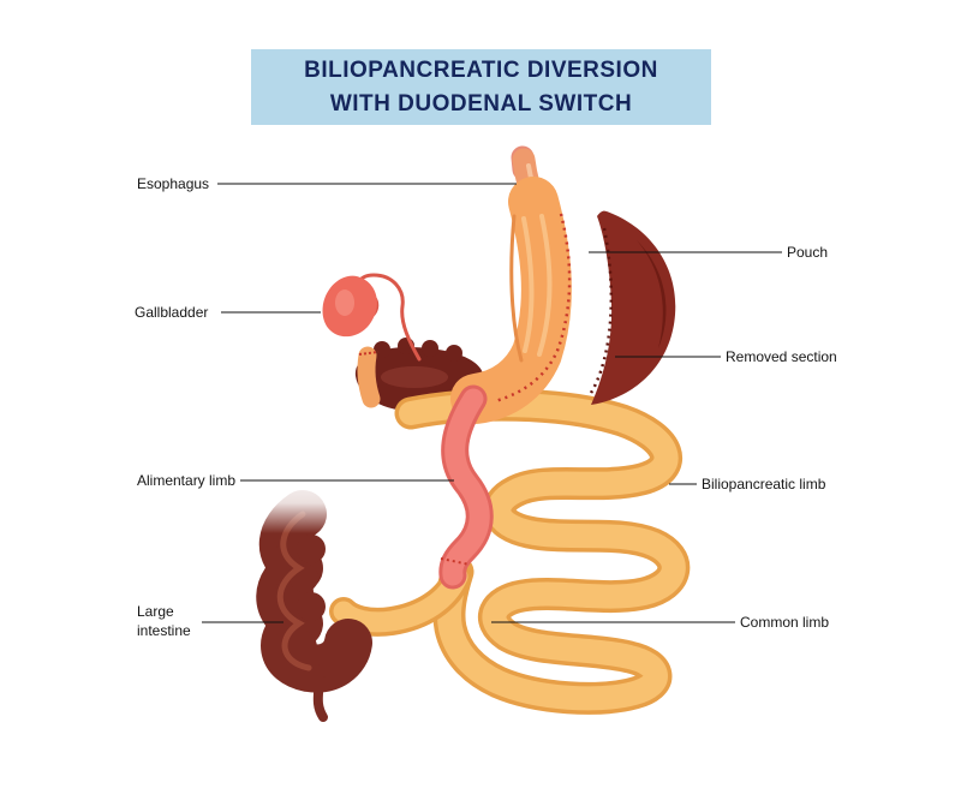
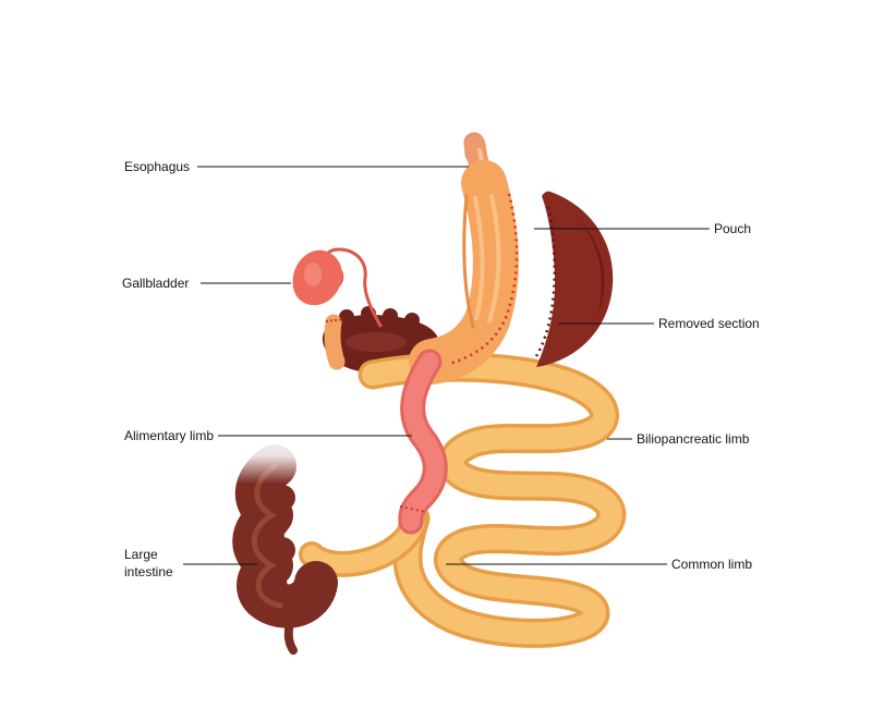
- BILIOPANCREATIC DIVERSION
- WITH DUODENAL SWITCH
  Esophagus
  Gallbladder
  Alimentary limb
  Large intestine
  Pouch
  Removed section
  Biliopancreatic limb
  Common limb
